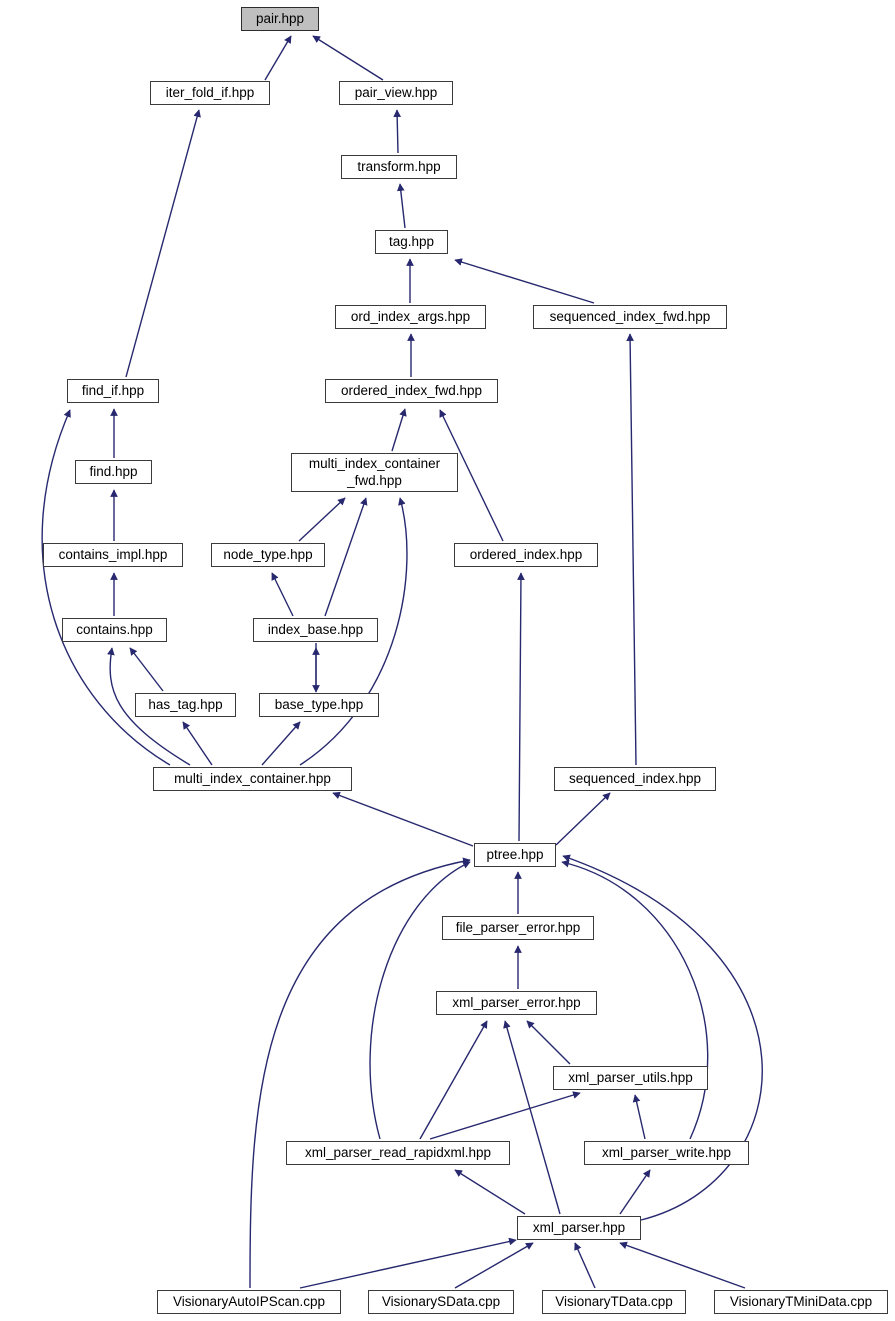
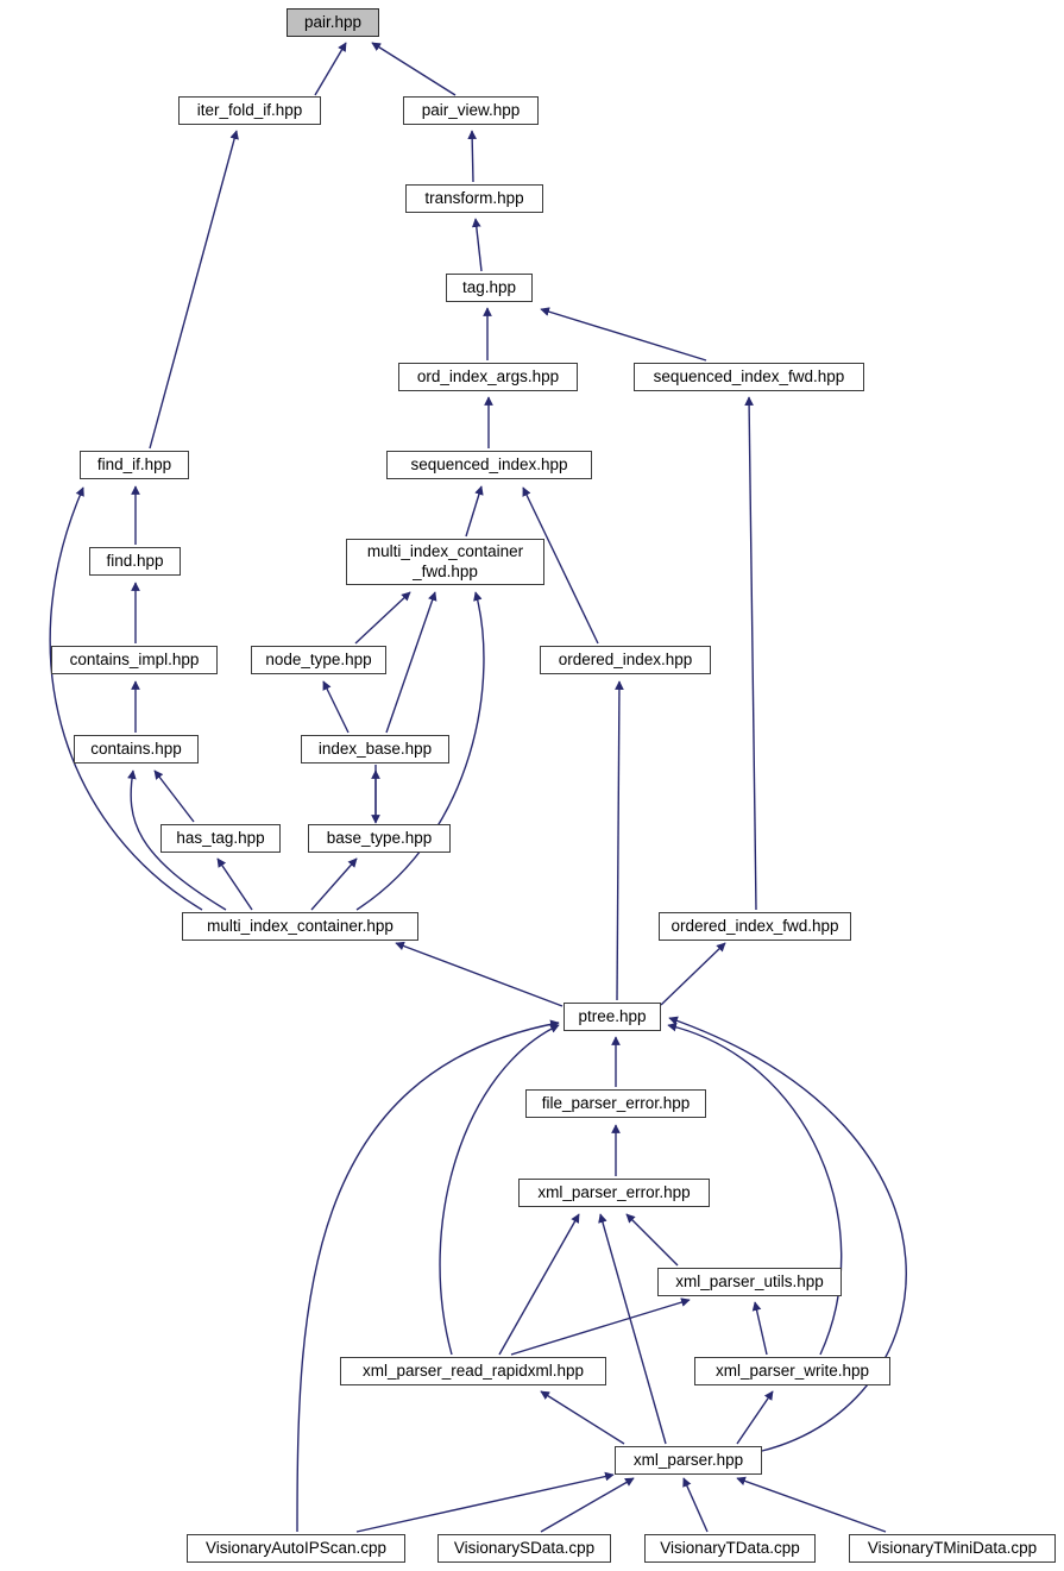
  pair.hpp
  iter_fold_if.hpp
  pair_view.hpp
  transform.hpp
  tag.hpp
  ord_index_args.hpp
  sequenced_index_fwd.hpp
  find_if.hpp
- ordered_index_fwd.hpp
+ sequenced_index.hpp
  find.hpp
  multi_index_container
  _fwd.hpp
  contains_impl.hpp
  node_type.hpp
  ordered_index.hpp
  contains.hpp
  index_base.hpp
  has_tag.hpp
  base_type.hpp
  multi_index_container.hpp
- sequenced_index.hpp
+ ordered_index_fwd.hpp
  ptree.hpp
  file_parser_error.hpp
  xml_parser_error.hpp
  xml_parser_utils.hpp
  xml_parser_read_rapidxml.hpp
  xml_parser_write.hpp
  xml_parser.hpp
  VisionaryAutoIPScan.cpp
  VisionarySData.cpp
  VisionaryTData.cpp
  VisionaryTMiniData.cpp
